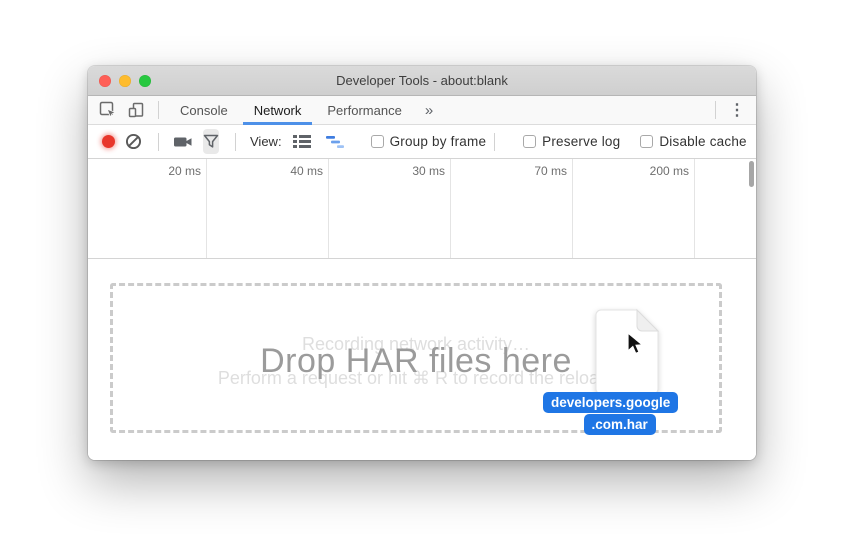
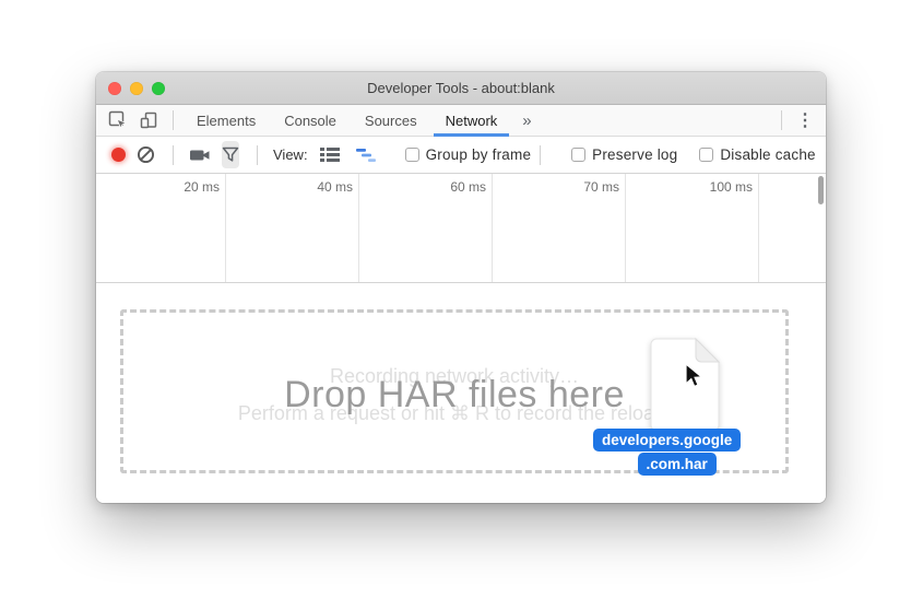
  Developer Tools - about:blank
+ Elements
  Console
+ Sources
  Network
- Performance
  »
  ⋮
  View:
  Group by frame
  Preserve log
  Disable cache
  20 ms
  40 ms
- 30 ms
+ 60 ms
  70 ms
- 200 ms
+ 100 ms
  Recording network activity…
  Drop HAR files here
  Perform a request or hit ⌘ R to record the reloa
  developers.google
  .com.har
